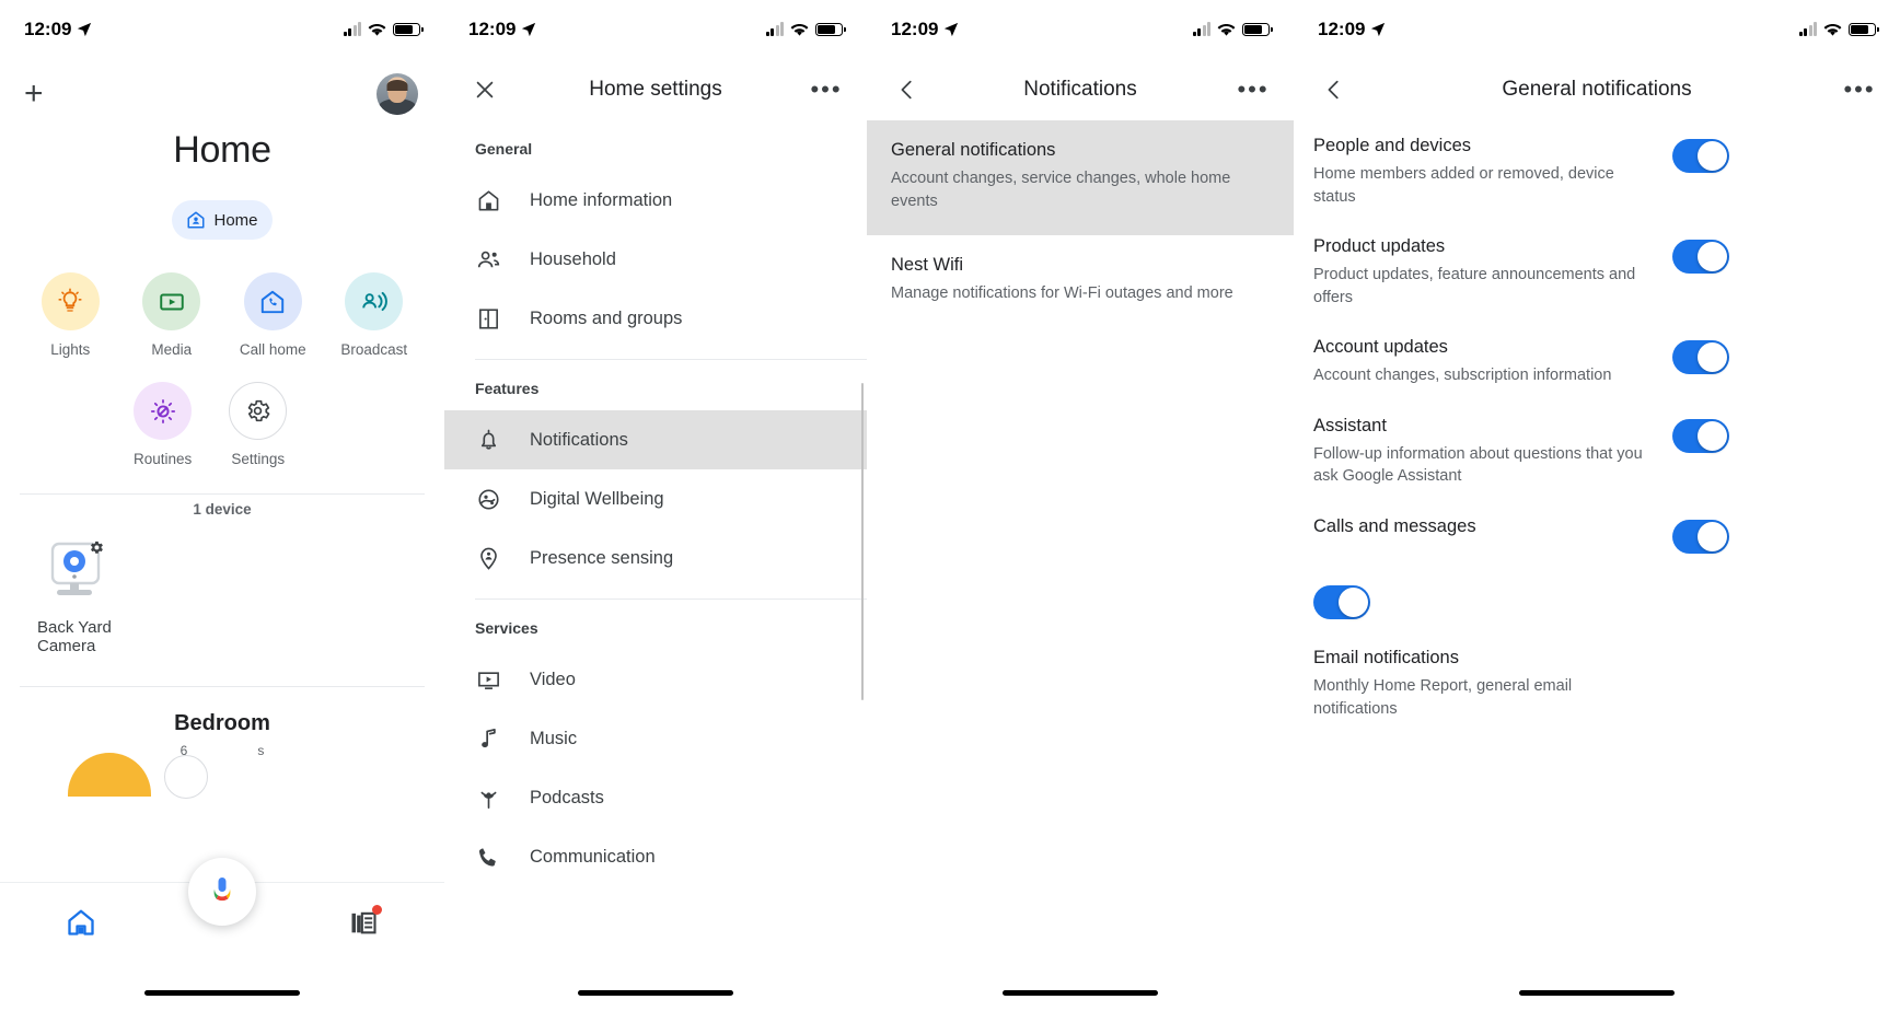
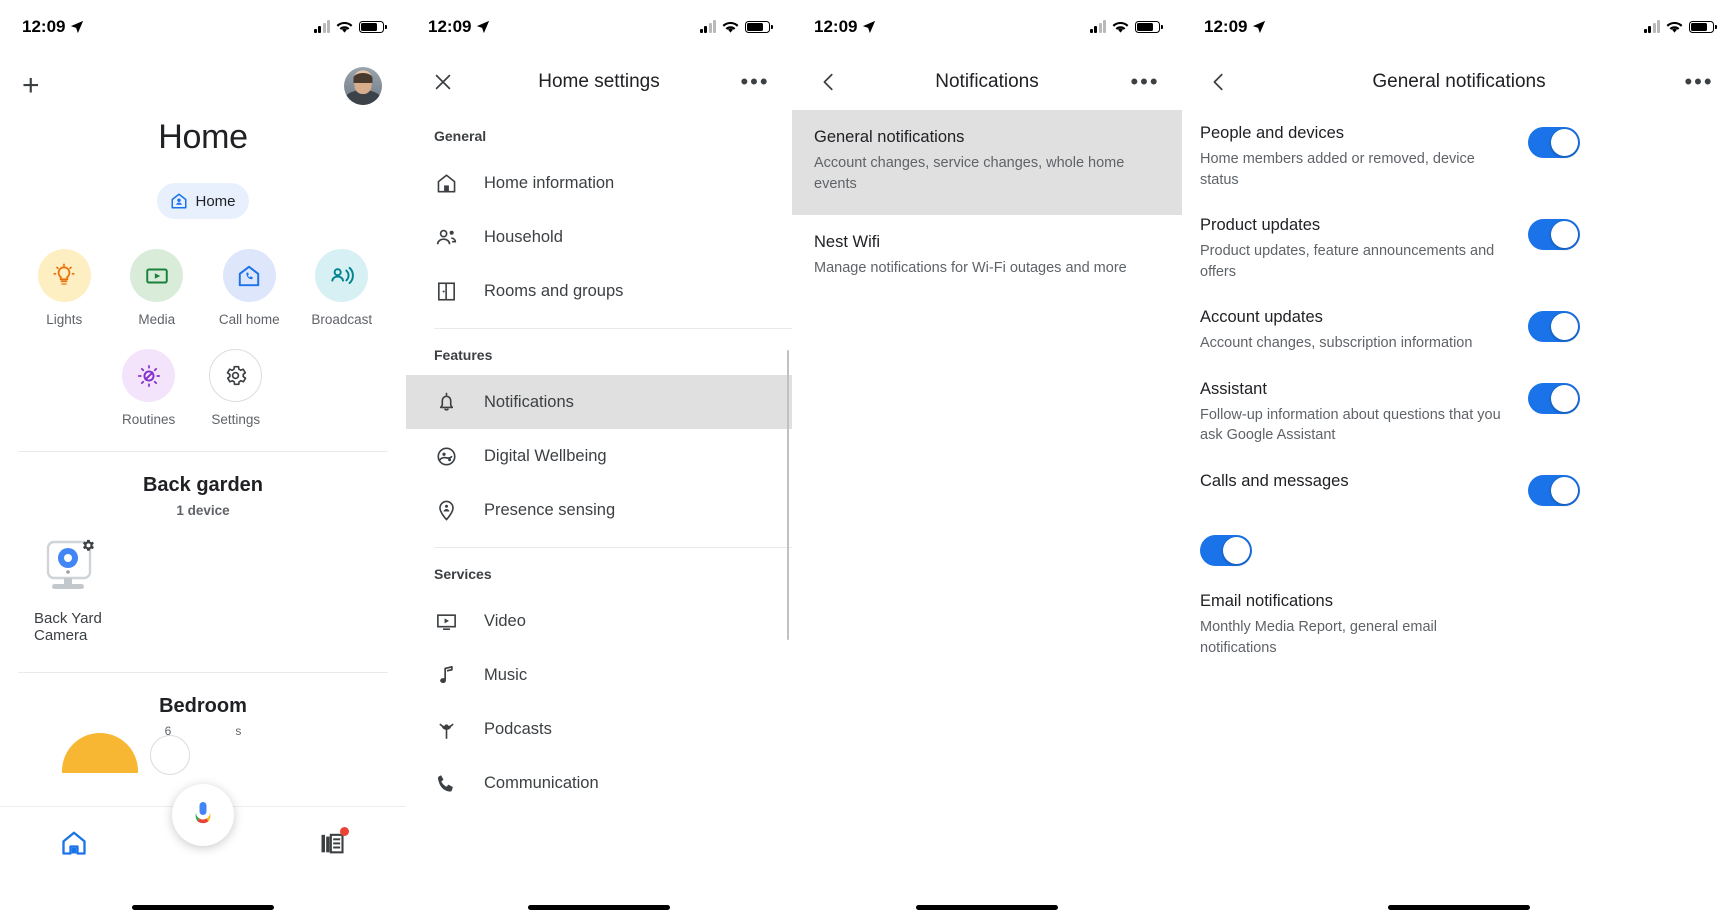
  12:09
  +
  Home
  Home
  Lights
  Media
  Call home
  Broadcast
  Routines
  Settings
+ Back garden
  1 device
  Back Yard Camera
  Bedroom
  6
  s
  12:09
  Home settings
  •••
  General
  Home information
  Household
  Rooms and groups
  Features
  Notifications
  Digital Wellbeing
  Presence sensing
  Services
  Video
  Music
  Podcasts
  Communication
  12:09
  Notifications
  •••
  General notifications
  Account changes, service changes, whole home events
  Nest Wifi
  Manage notifications for Wi-Fi outages and more
  12:09
  General notifications
  •••
  People and devices
  Home members added or removed, device status
  Product updates
  Product updates, feature announcements and offers
  Account updates
  Account changes, subscription information
  Assistant
  Follow-up information about questions that you ask Google Assistant
  Calls and messages
  Email notifications
- Monthly Home Report, general email notifications
+ Monthly Media Report, general email notifications
